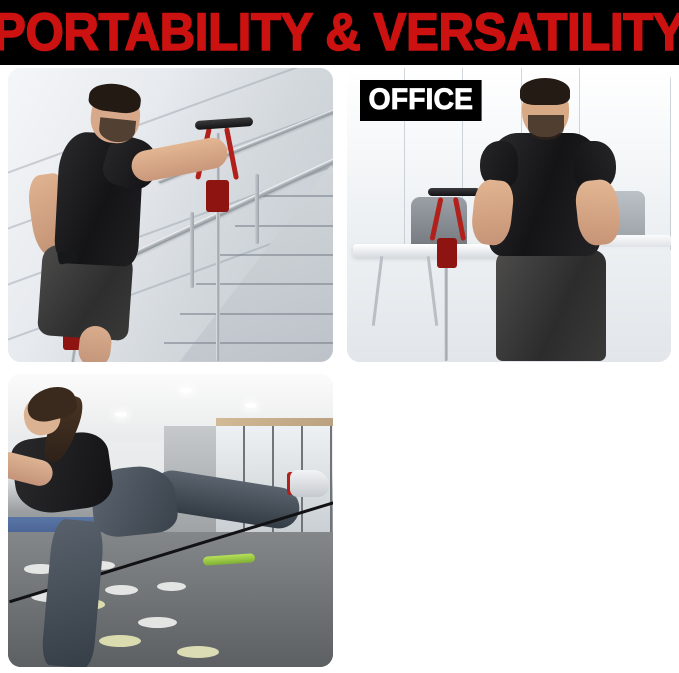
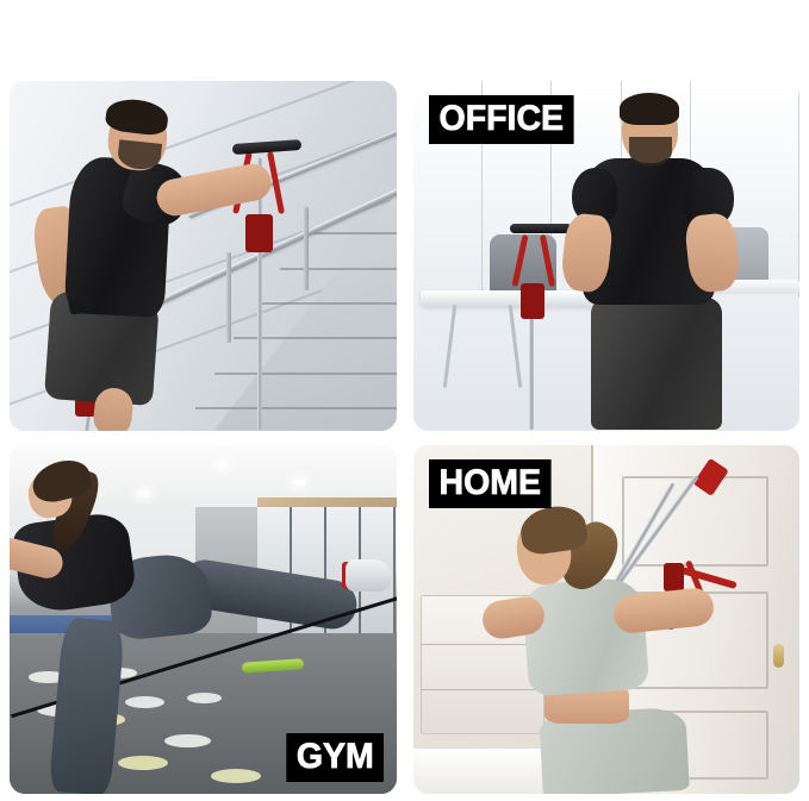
- PORTABILITY & VERSATILITY
  OFFICE
+ GYM
+ HOME
